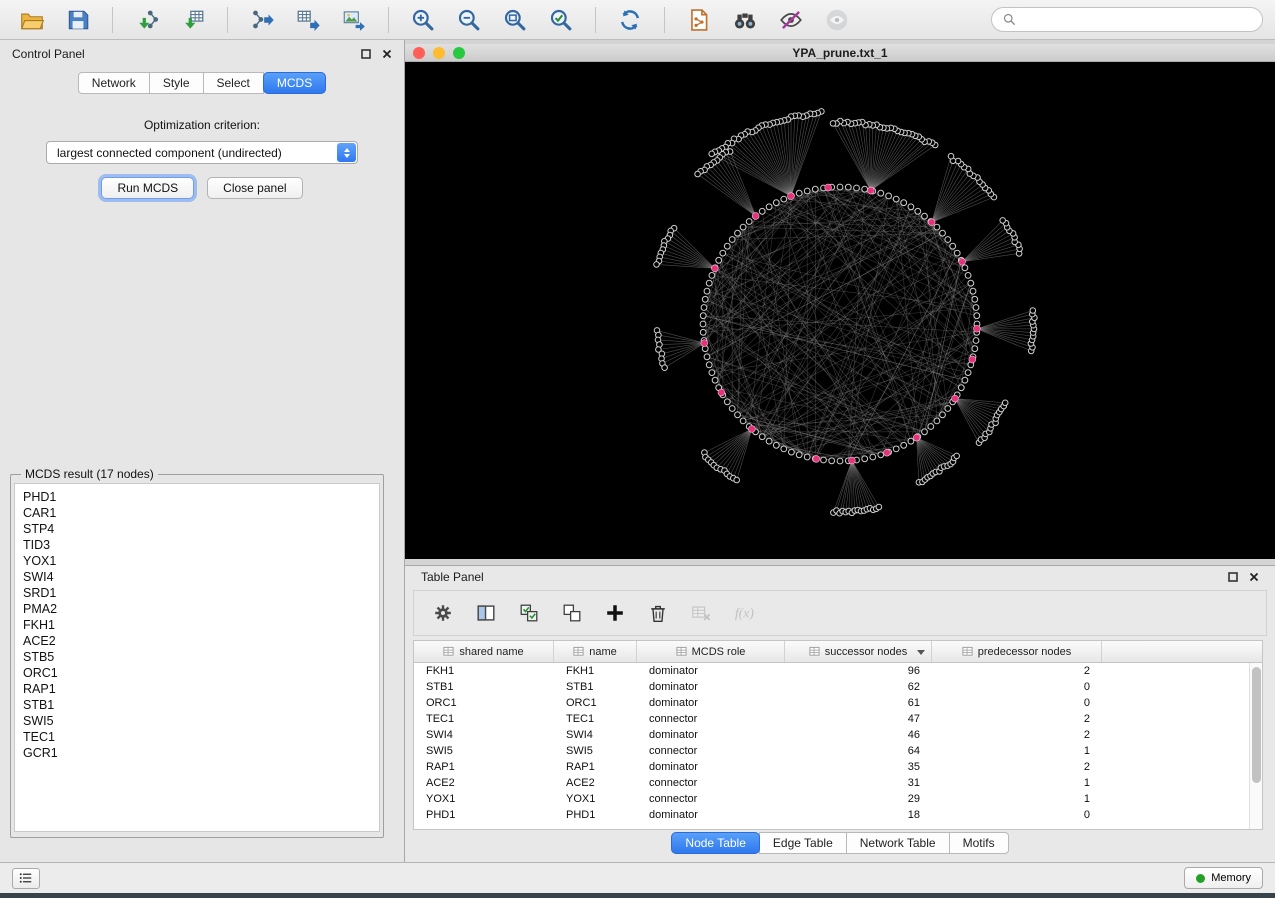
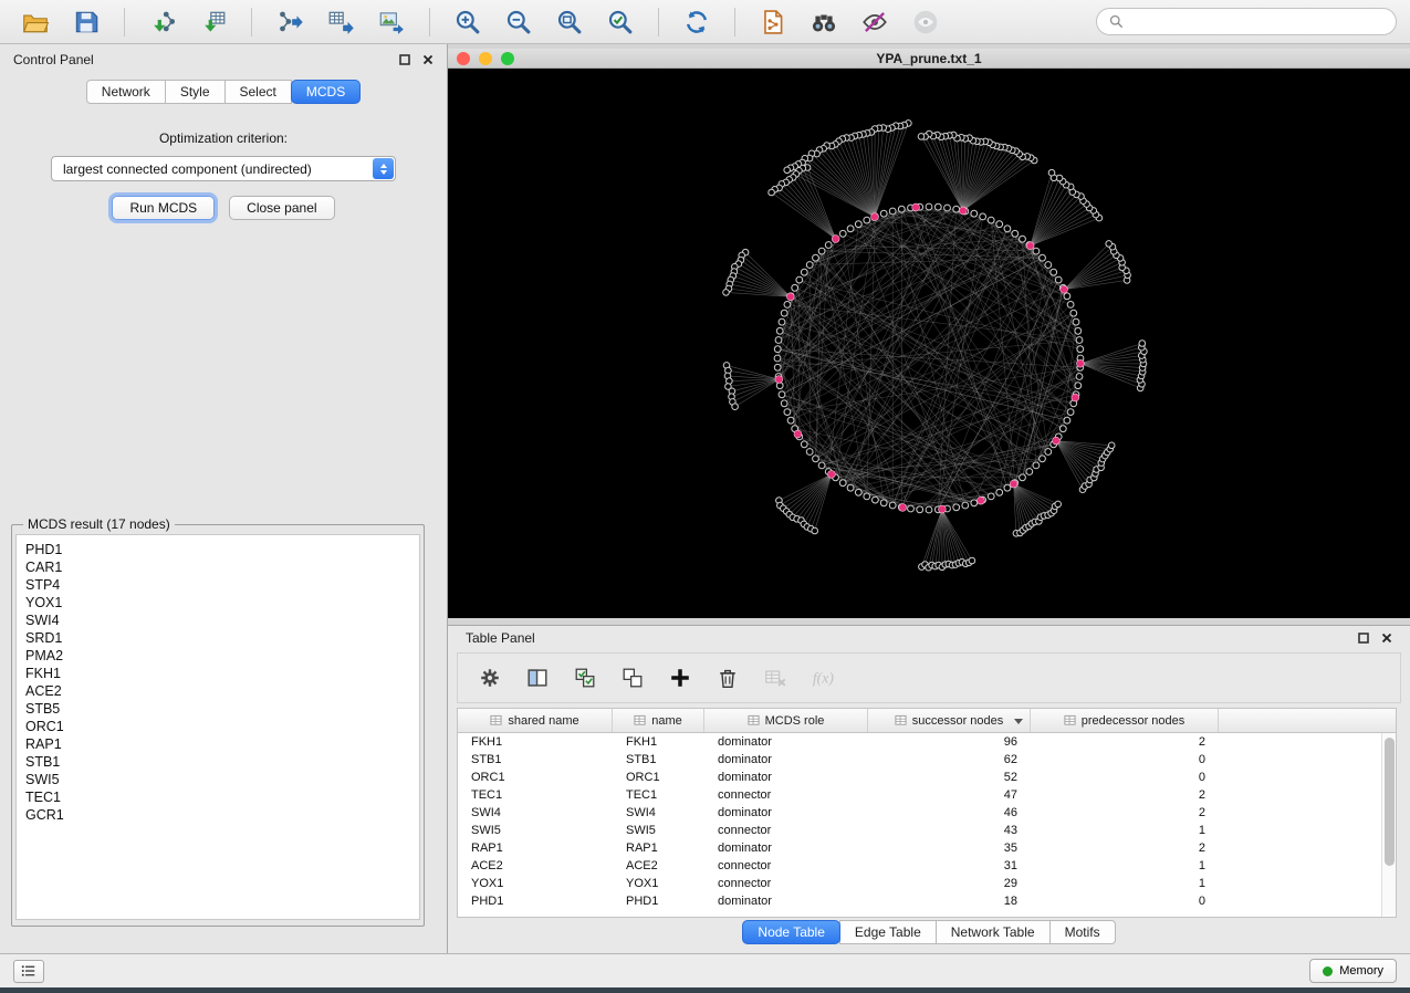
  Control Panel
  Network
  Style
  Select
  MCDS
  Optimization criterion:
  largest connected component (undirected)
  Run MCDS
  Close panel
  MCDS result (17 nodes)
  PHD1
  CAR1
  STP4
- TID3
  YOX1
  SWI4
  SRD1
  PMA2
  FKH1
  ACE2
  STB5
  ORC1
  RAP1
  STB1
  SWI5
  TEC1
  GCR1
  YPA_prune.txt_1
  Table Panel
  f(x)
  shared name
  name
  MCDS role
  successor nodes
  predecessor nodes
  FKH1
  FKH1
  dominator
  96
  2
  STB1
  STB1
  dominator
  62
  0
  ORC1
  ORC1
  dominator
- 61
+ 52
  0
  TEC1
  TEC1
  connector
  47
  2
  SWI4
  SWI4
  dominator
  46
  2
  SWI5
  SWI5
  connector
- 64
+ 43
  1
  RAP1
  RAP1
  dominator
  35
  2
  ACE2
  ACE2
  connector
  31
  1
  YOX1
  YOX1
  connector
  29
  1
  PHD1
  PHD1
  dominator
  18
  0
  Node Table
  Edge Table
  Network Table
  Motifs
  Memory
